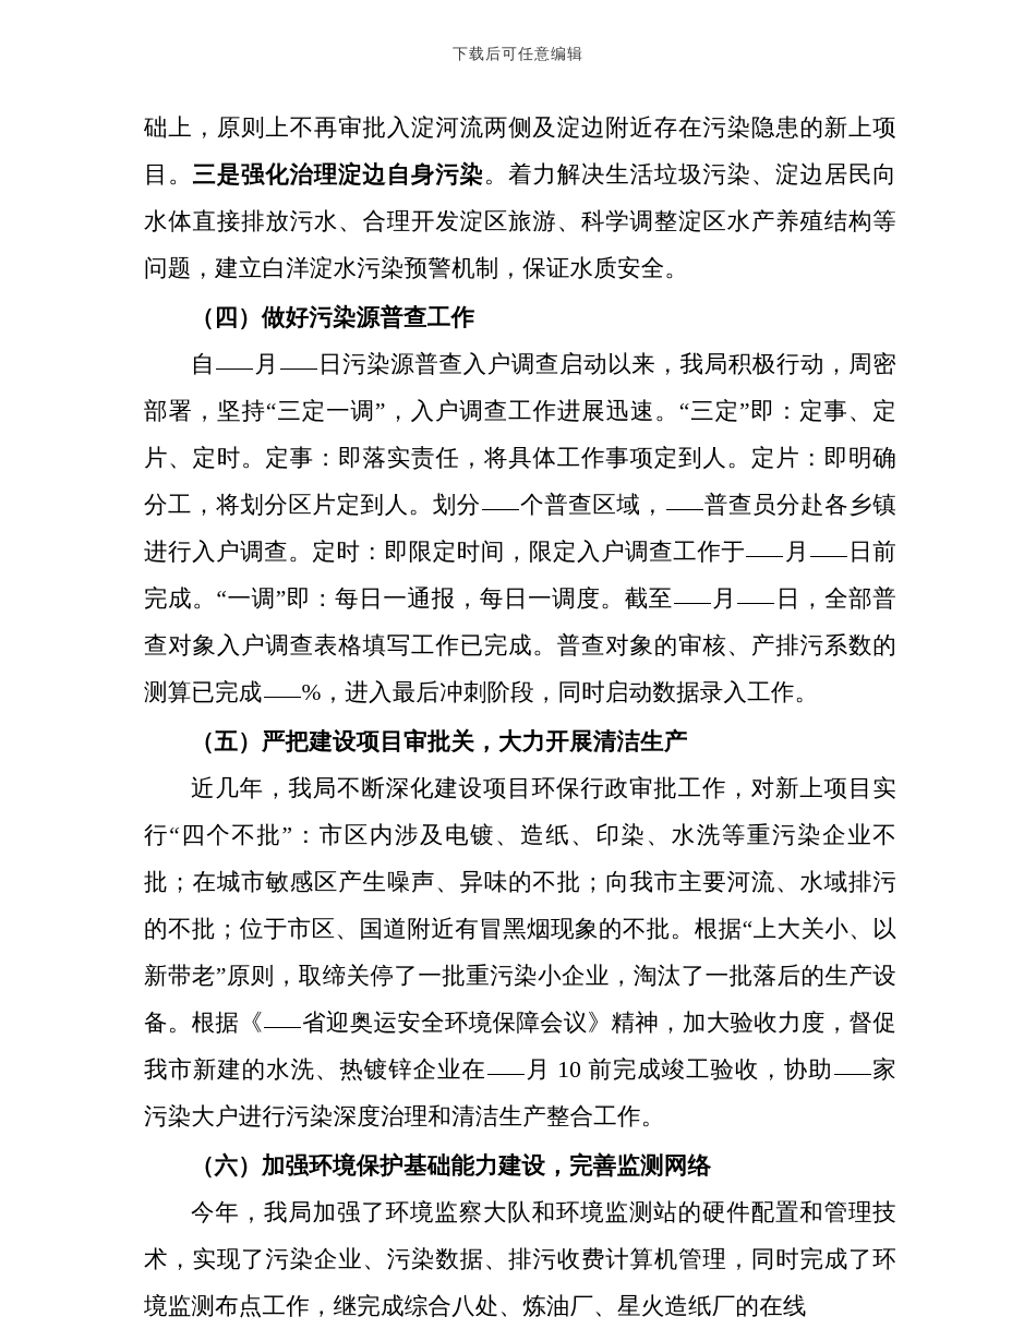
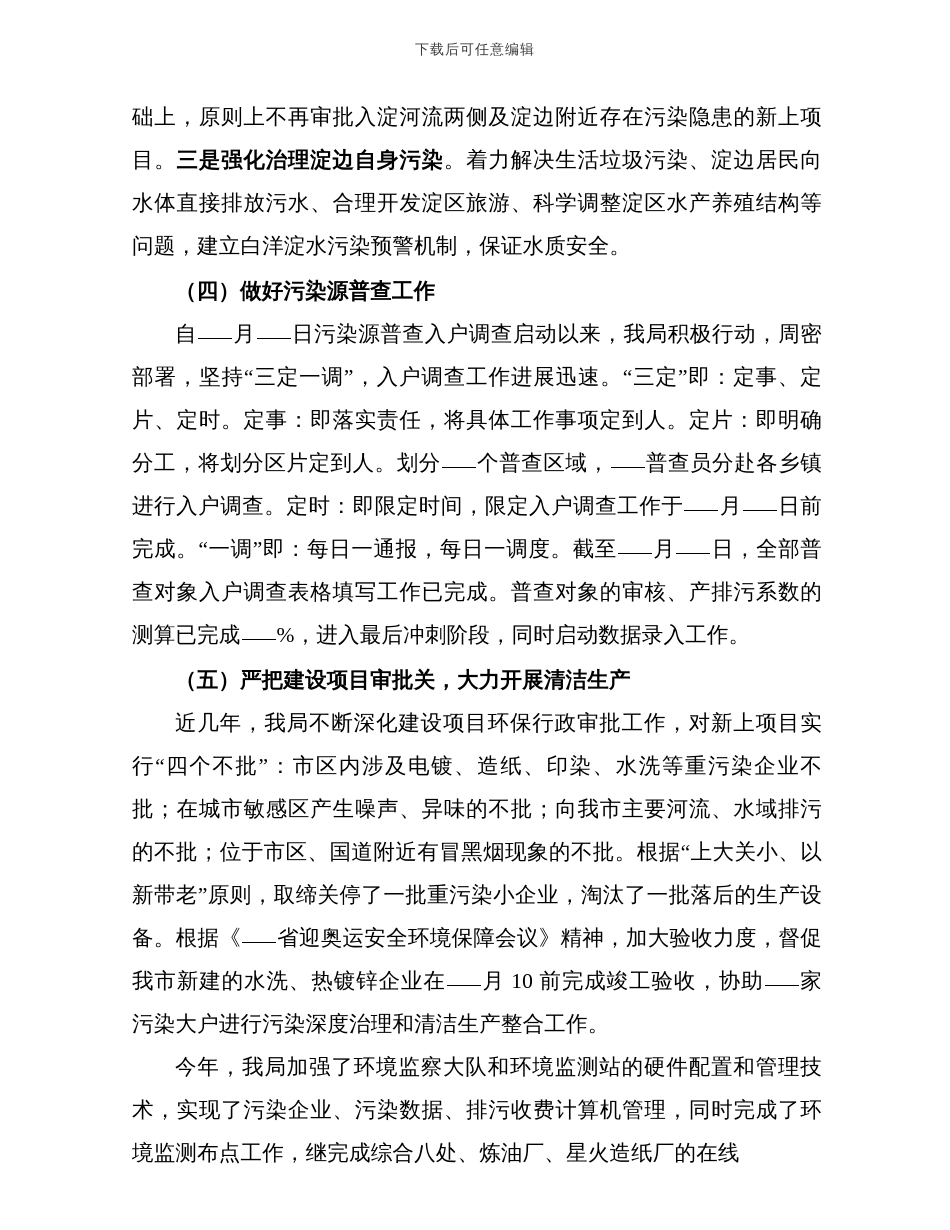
  下载后可任意编辑
  础上，原则上不再审批入淀河流两侧及淀边附近存在污染隐患的新上项目。三是强化治理淀边自身污染。着力解决生活垃圾污染、淀边居民向水体直接排放污水、合理开发淀区旅游、科学调整淀区水产养殖结构等问题，建立白洋淀水污染预警机制，保证水质安全。
  （四）做好污染源普查工作
  自 月 日污染源普查入户调查启动以来，我局积极行动，周密部署，坚持“三定一调”，入户调查工作进展迅速。“三定”即：定事、定片、定时。定事：即落实责任，将具体工作事项定到人。定片：即明确分工，将划分区片定到人。划分 个普查区域， 普查员分赴各乡镇进行入户调查。定时：即限定时间，限定入户调查工作于 月 日前完成。“一调”即：每日一通报，每日一调度。截至 月 日，全部普查对象入户调查表格填写工作已完成。普查对象的审核、产排污系数的测算已完成 %，进入最后冲刺阶段，同时启动数据录入工作。
  （五）严把建设项目审批关，大力开展清洁生产
  近几年，我局不断深化建设项目环保行政审批工作，对新上项目实行“四个不批”：市区内涉及电镀、造纸、印染、水洗等重污染企业不批；在城市敏感区产生噪声、异味的不批；向我市主要河流、水域排污的不批；位于市区、国道附近有冒黑烟现象的不批。根据“上大关小、以新带老”原则，取缔关停了一批重污染小企业，淘汰了一批落后的生产设备。根据《 省迎奥运安全环境保障会议》精神，加大验收力度，督促我市新建的水洗、热镀锌企业在 月 10 前完成竣工验收，协助 家污染大户进行污染深度治理和清洁生产整合工作。
- （六）加强环境保护基础能力建设，完善监测网络
  今年，我局加强了环境监察大队和环境监测站的硬件配置和管理技术，实现了污染企业、污染数据、排污收费计算机管理，同时完成了环境监测布点工作，继完成综合八处、炼油厂、星火造纸厂的在线
